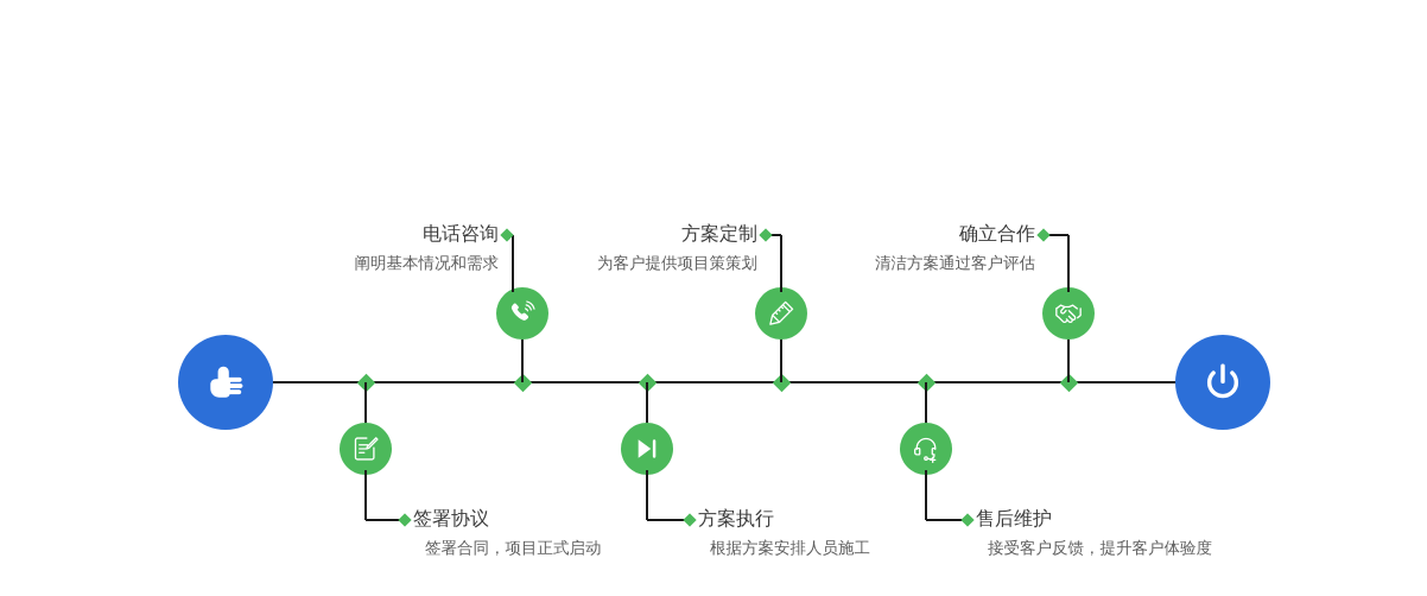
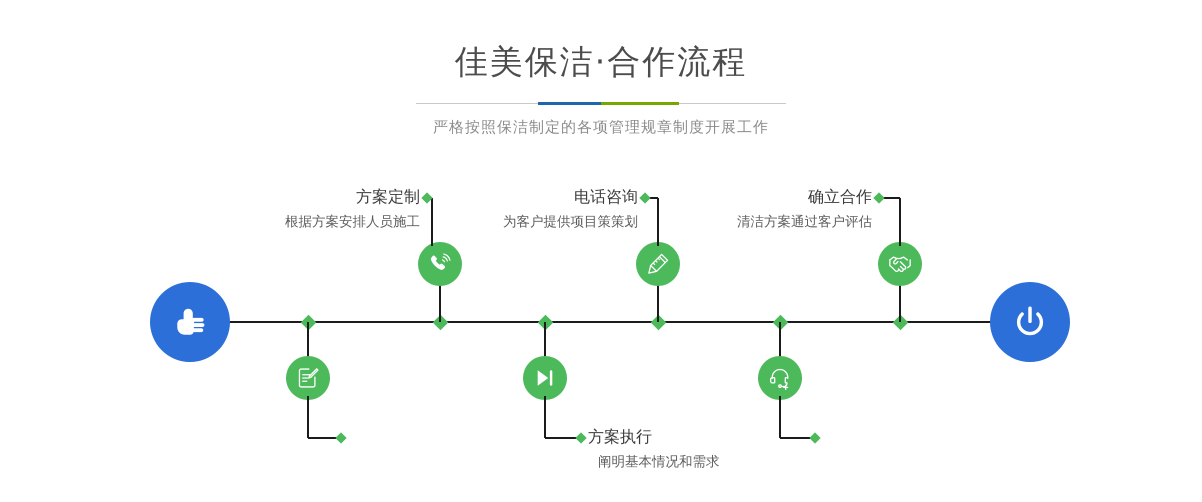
+ 佳美保洁·合作流程
+ 严格按照保洁制定的各项管理规章制度开展工作
- 电话咨询
+ 方案定制
- 阐明基本情况和需求
+ 根据方案安排人员施工
- 签署协议
- 签署合同，项目正式启动
- 方案定制
+ 电话咨询
  为客户提供项目策策划
  方案执行
- 根据方案安排人员施工
+ 阐明基本情况和需求
  确立合作
  清洁方案通过客户评估
- 售后维护
- 接受客户反馈，提升客户体验度
